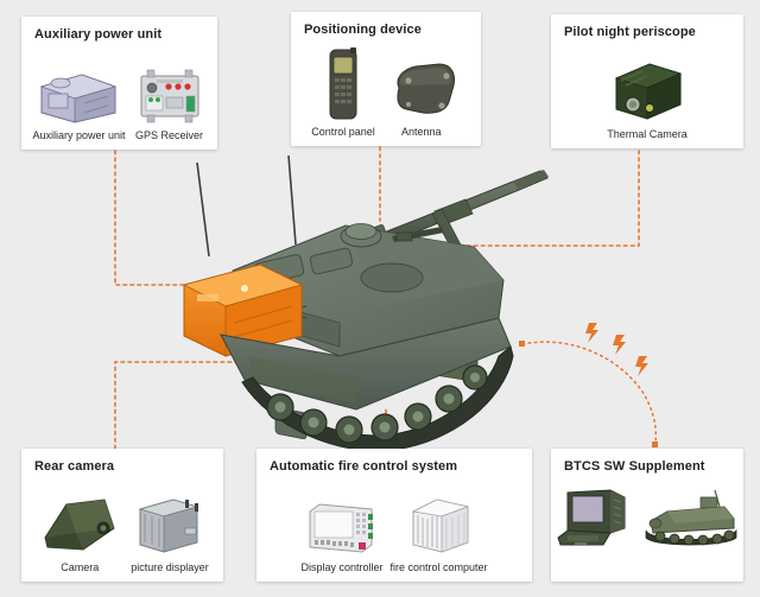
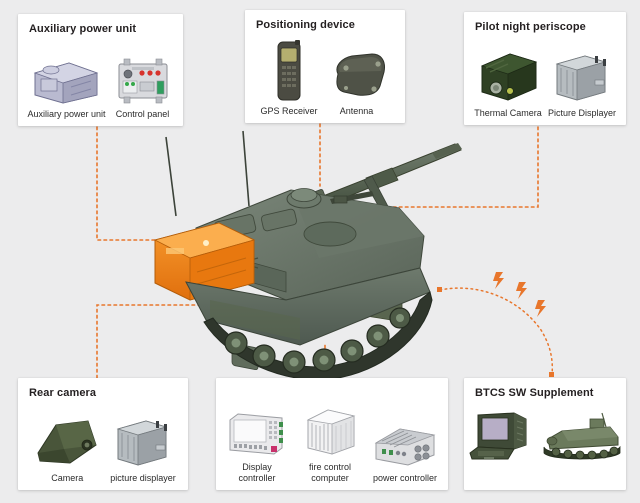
  Auxiliary power unit
  Auxiliary power unit
- GPS Receiver
+ Control panel
  Positioning device
- Control panel
+ GPS Receiver
  Antenna
  Pilot night periscope
  Thermal Camera
+ Picture Displayer
  Rear camera
  Camera
  picture displayer
- Automatic fire control system
  Display controller
  fire control computer
+ power controller
  BTCS SW Supplement
